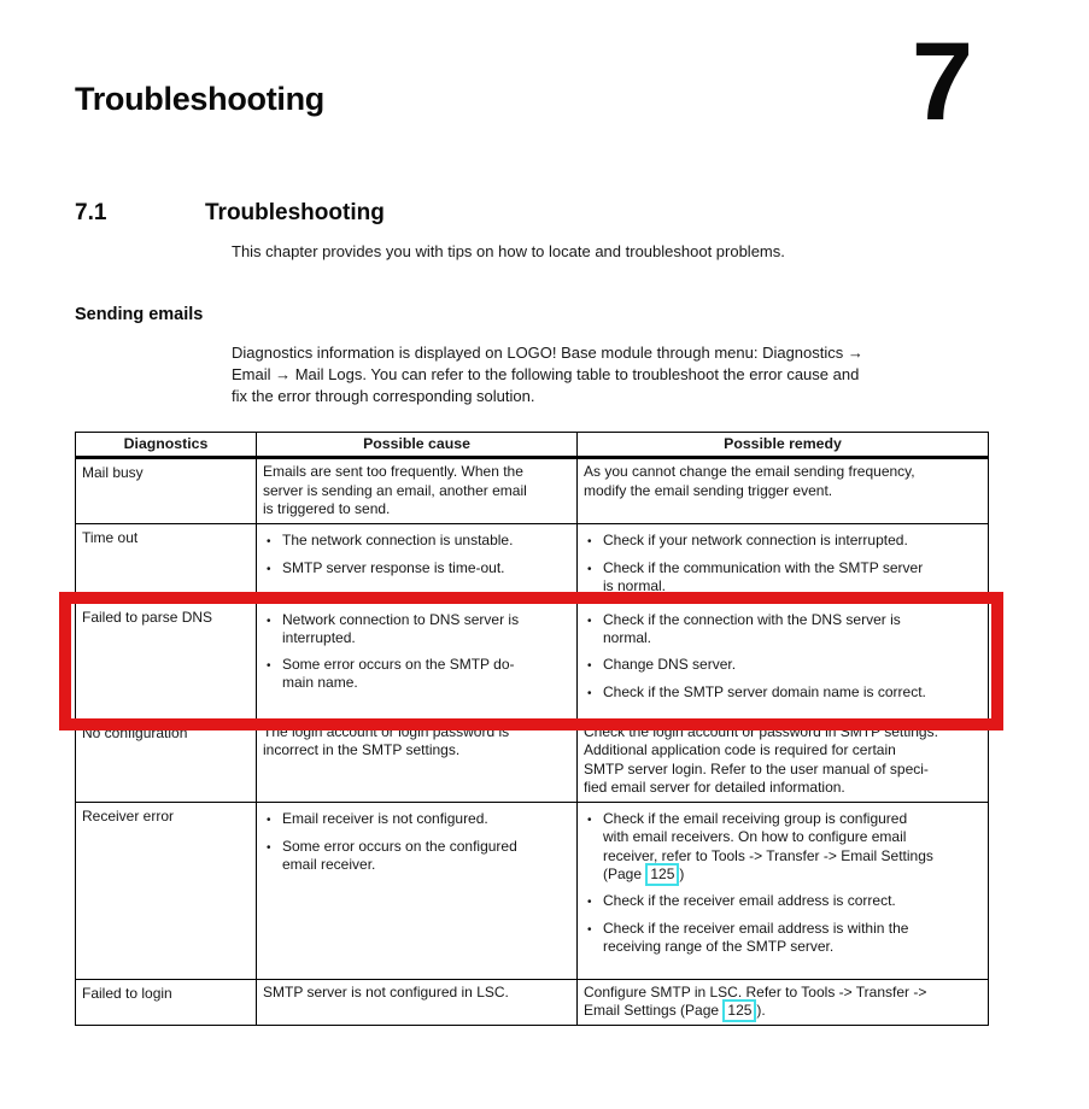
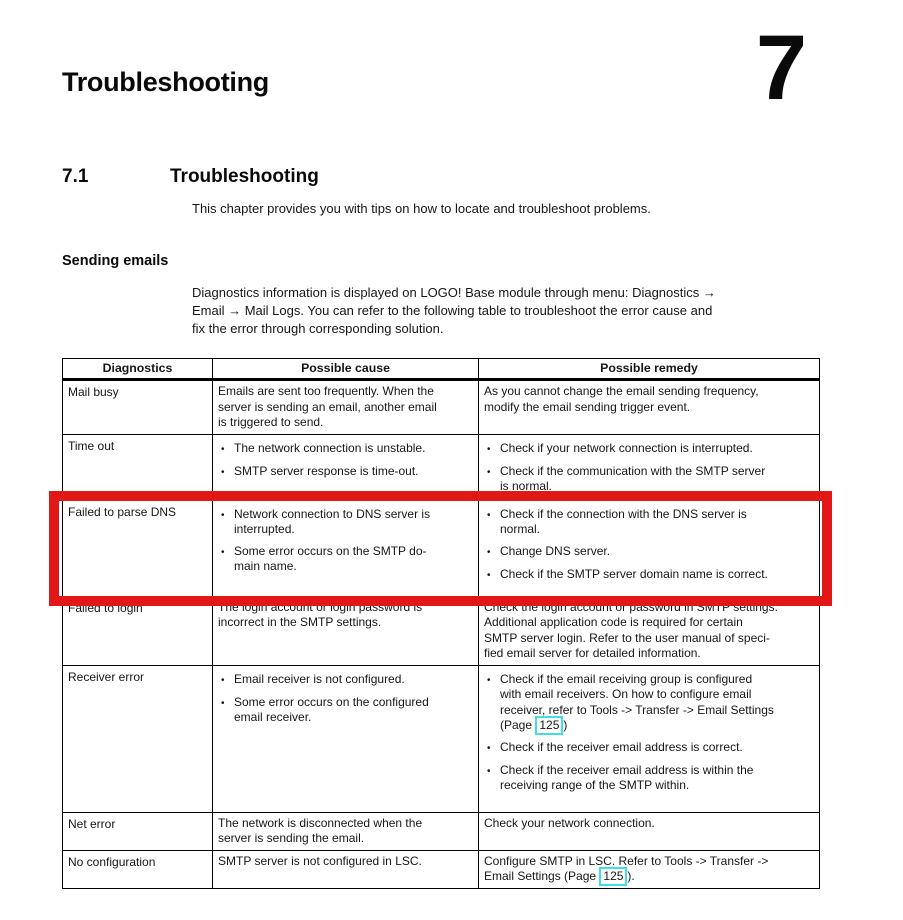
  7
  Troubleshooting
  7.1 Troubleshooting
  This chapter provides you with tips on how to locate and troubleshoot problems.
  Sending emails
  Diagnostics information is displayed on LOGO! Base module through menu: Diagnostics →
  Email → Mail Logs. You can refer to the following table to troubleshoot the error cause and
  fix the error through corresponding solution.
  Diagnostics	Possible cause	Possible remedy
  Mail busy	Emails are sent too frequently. When the server is sending an email, another email is triggered to send.	As you cannot change the email sending frequency, modify the email sending trigger event.
  Time out	• The network connection is unstable. • SMTP server response is time-out.	• Check if your network connection is interrupted. • Check if the communication with the SMTP server is normal.
  Failed to parse DNS	• Network connection to DNS server is interrupted. • Some error occurs on the SMTP do- main name.	• Check if the connection with the DNS server is normal. • Change DNS server. • Check if the SMTP server domain name is correct.
- No configuration	The login account or login password is incorrect in the SMTP settings.	Check the login account or password in SMTP settings. Additional application code is required for certain SMTP server login. Refer to the user manual of speci- fied email server for detailed information.
+ Failed to login	The login account or login password is incorrect in the SMTP settings.	Check the login account or password in SMTP settings. Additional application code is required for certain SMTP server login. Refer to the user manual of speci- fied email server for detailed information.
- Receiver error	• Email receiver is not configured. • Some error occurs on the configured email receiver.	• Check if the email receiving group is configured with email receivers. On how to configure email receiver, refer to Tools -> Transfer -> Email Settings (Page 125 ) • Check if the receiver email address is correct. • Check if the receiver email address is within the receiving range of the SMTP server.
+ Receiver error	• Email receiver is not configured. • Some error occurs on the configured email receiver.	• Check if the email receiving group is configured with email receivers. On how to configure email receiver, refer to Tools -> Transfer -> Email Settings (Page 125 ) • Check if the receiver email address is correct. • Check if the receiver email address is within the receiving range of the SMTP within.
+ Net error	The network is disconnected when the server is sending the email.	Check your network connection.
- Failed to login	SMTP server is not configured in LSC.	Configure SMTP in LSC. Refer to Tools -> Transfer -> Email Settings (Page 125 ).
+ No configuration	SMTP server is not configured in LSC.	Configure SMTP in LSC. Refer to Tools -> Transfer -> Email Settings (Page 125 ).
